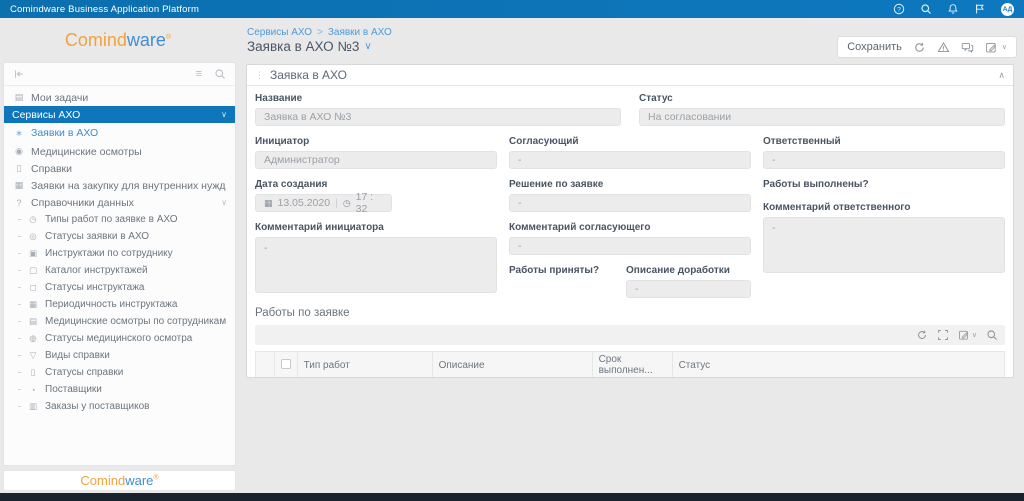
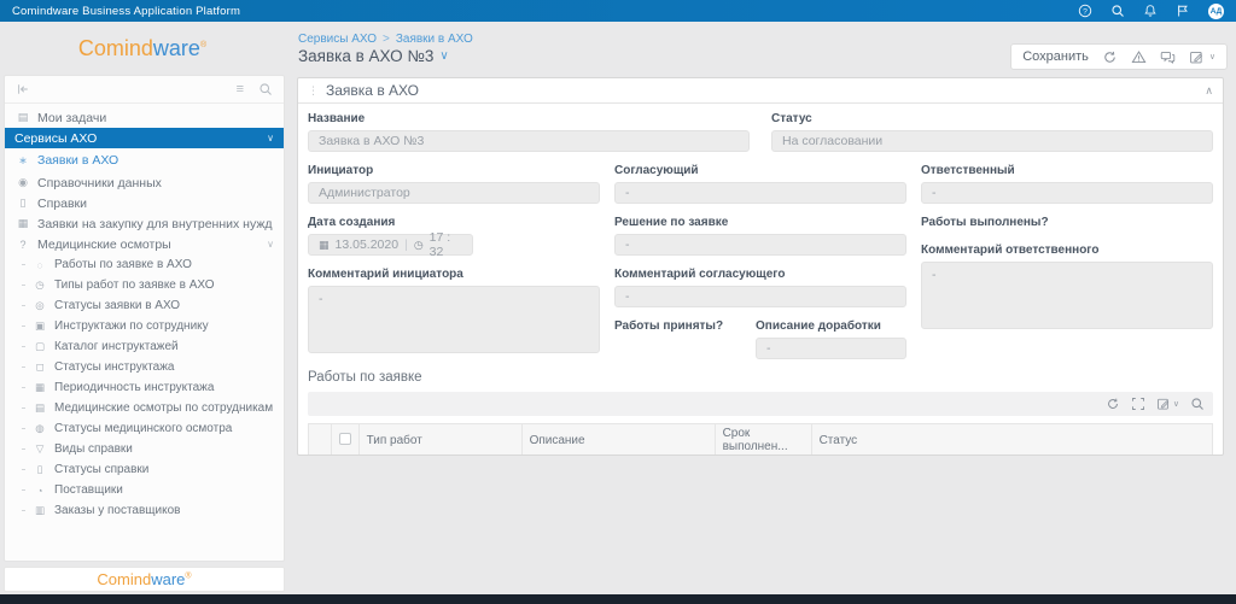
  Comindware Business Application Platform
  Comindware
  Сервисы АХО
  >
  Заявки в АХО
  Заявка в АХО №3
  ∨
  Сохранить
  ≡
  ▤
  Мои задачи
  Сервисы АХО
  ∨
  ∗
  Заявки в АХО
  ◉
- Медицинские осмотры
+ Справочники данных
  ▯
  Справки
  ▦
  Заявки на закупку для внутренних нужд
  ?
- Справочники данных
+ Медицинские осмотры
  ∨
+ Работы по заявке в АХО
  ◷
  Типы работ по заявке в АХО
  ◎
  Статусы заявки в АХО
  ▣
  Инструктажи по сотруднику
  ▢
  Каталог инструктажей
  ◻
  Статусы инструктажа
  ▦
  Периодичность инструктажа
  ▤
  Медицинские осмотры по сотрудникам
  ◍
  Статусы медицинского осмотра
  ▽
  Виды справки
  ▯
  Статусы справки
  ◔
  Поставщики
  ▥
  Заказы у поставщиков
  Comindware
  ⋮
  Заявка в АХО
  ∧
  Название
  Заявка в АХО №3
  Статус
  На согласовании
  Инициатор
  Администратор
  Дата создания
  ▦
  13.05.2020
  |
  ◷
  17 : 32
  Комментарий инициатора
  -
  Согласующий
  -
  Решение по заявке
  -
  Комментарий согласующего
  -
  Работы приняты?
  Описание доработки
  -
  Ответственный
  -
  Работы выполнены?
  Комментарий ответственного
  -
  Работы по заявке
  		Тип работ	Описание	Срок выполнен...	Статус
